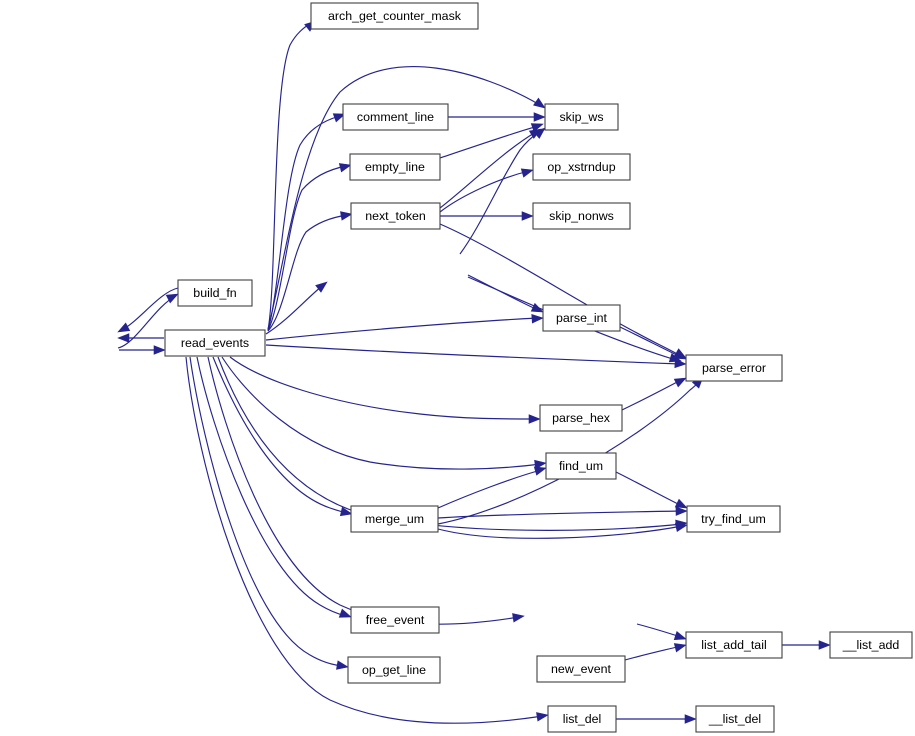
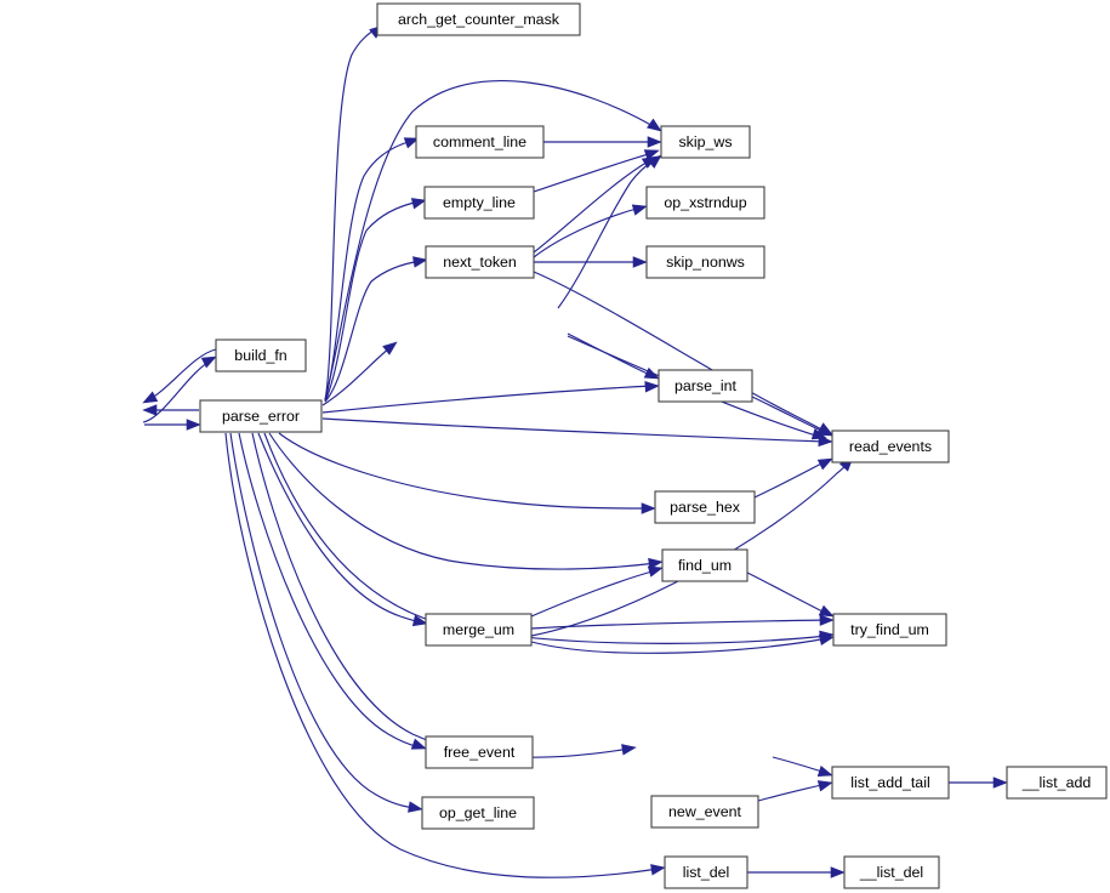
  build_fn
- read_events
+ parse_error
  arch_get_counter_mask
  comment_line
  empty_line
  next_token
  skip_ws
  op_xstrndup
  skip_nonws
  parse_int
- parse_error
+ read_events
  parse_hex
  find_um
  merge_um
  try_find_um
  free_event
  op_get_line
  new_event
  list_del
  list_add_tail
  __list_add
  __list_del
